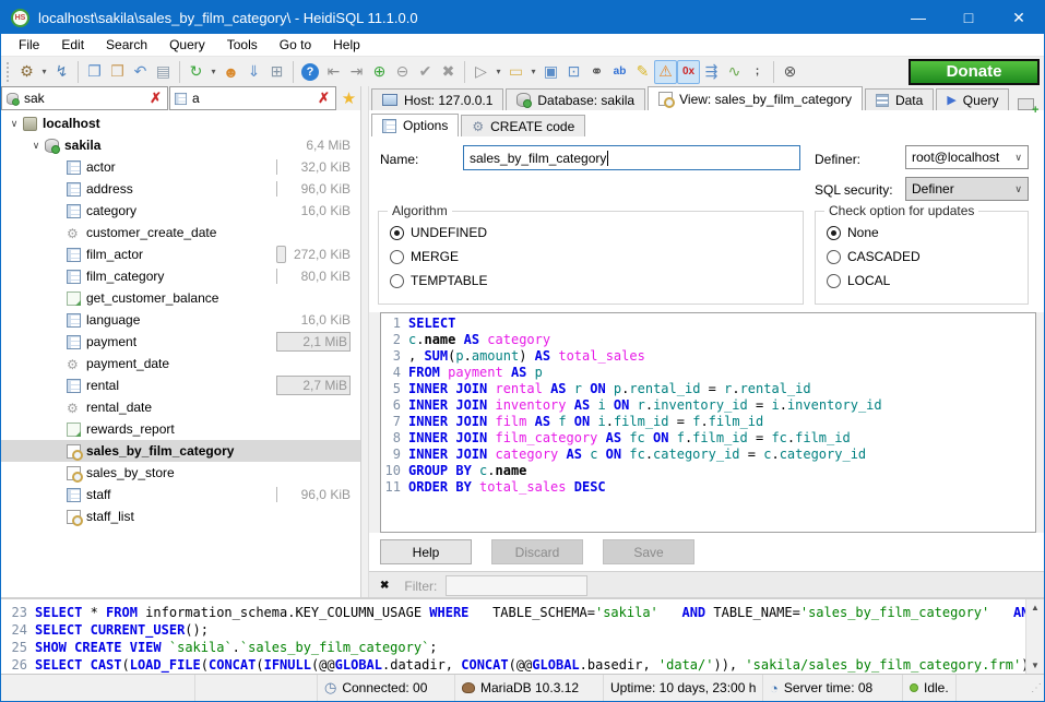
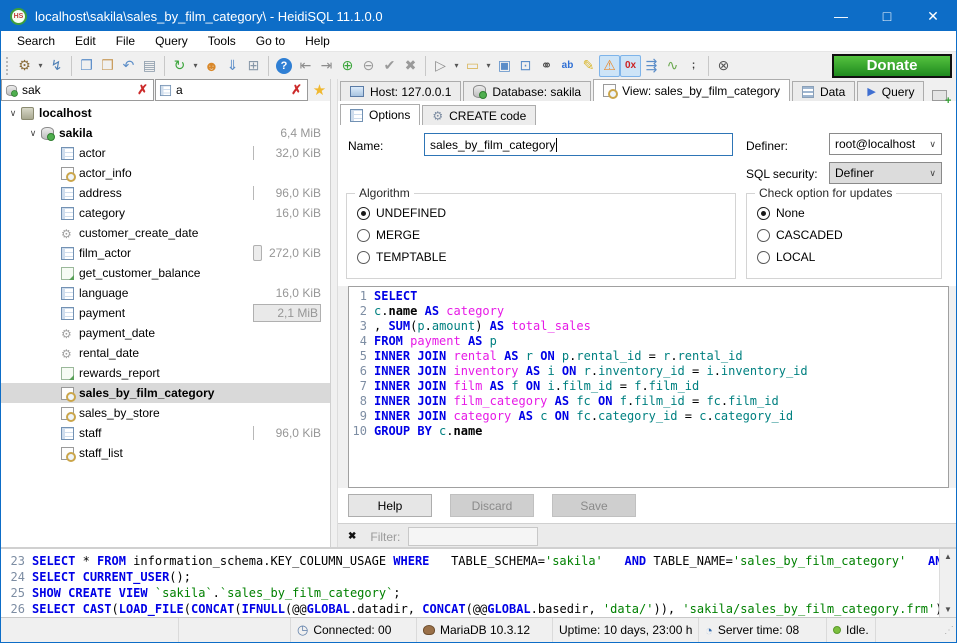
  localhost\sakila\sales_by_film_category\ - HeidiSQL 11.1.0.0
  —
  □
  ✕
- File
+ Search
  Edit
- Search
+ File
  Query
  Tools
  Go to
  Help
  ⚙
  ▾
  ↯
  ❐
  ❒
  ↶
  ▤
  ↻
  ▾
  ☻
  ⇓
  ⊞
  ?
  ⇤
  ⇥
  ⊕
  ⊖
  ✔
  ✖
  ▷
  ▾
  ▭
  ▾
  ▣
  ⊡
  ⚭
  ab
  ✎
  ⚠
  0x
  ⇶
  ∿
  ;
  ⊗
  Donate
  sak
  ✗
  a
  ✗
  ★
  ∨
  localhost
  ∨
  sakila
  6,4 MiB
  actor
  32,0 KiB
+ actor_info
  address
  96,0 KiB
  category
  16,0 KiB
  customer_create_date
  film_actor
  272,0 KiB
- film_category
- 80,0 KiB
  get_customer_balance
  language
  16,0 KiB
  payment
  2,1 MiB
  payment_date
- rental
- 2,7 MiB
  rental_date
  rewards_report
  sales_by_film_category
  sales_by_store
  staff
  96,0 KiB
  staff_list
  Host: 127.0.0.1
  Database: sakila
  View: sales_by_film_category
  Data
  Query
  Options
  CREATE code
  Name:
  sales_by_film_category
  Definer:
  root@localhost
  ∨
  SQL security:
  Definer
  ∨
  Algorithm
  UNDEFINED
  MERGE
  TEMPTABLE
  Check option for updates
  None
  CASCADED
  LOCAL
  1 SELECT
  2 c.name AS category
  3 , SUM(p.amount) AS total_sales
  4 FROM payment AS p
  5 INNER JOIN rental AS r ON p.rental_id = r.rental_id
  6 INNER JOIN inventory AS i ON r.inventory_id = i.inventory_id
  7 INNER JOIN film AS f ON i.film_id = f.film_id
  8 INNER JOIN film_category AS fc ON f.film_id = fc.film_id
  9 INNER JOIN category AS c ON fc.category_id = c.category_id
  10 GROUP BY c.name
- 11 ORDER BY total_sales DESC
  Help
  Discard
  Save
  ✖
  Filter:
  23 SELECT * FROM information_schema.KEY_COLUMN_USAGE WHERE TABLE_SCHEMA='sakila' AND TABLE_NAME='sales_by_film_category' A
  24 SELECT CURRENT_USER();
  25 SHOW CREATE VIEW `sakila`.`sales_by_film_category`;
  26 SELECT CAST(LOAD_FILE(CONCAT(IFNULL(@@GLOBAL.datadir, CONCAT(@@GLOBAL.basedir, 'data/')), 'sakila/sales_by_film_category.frm'
  ▲
  ▼
  Connected: 00
  MariaDB 10.3.12
  Uptime: 10 days, 23:00 h
  Server time: 08
  Idle.
  ⋰
